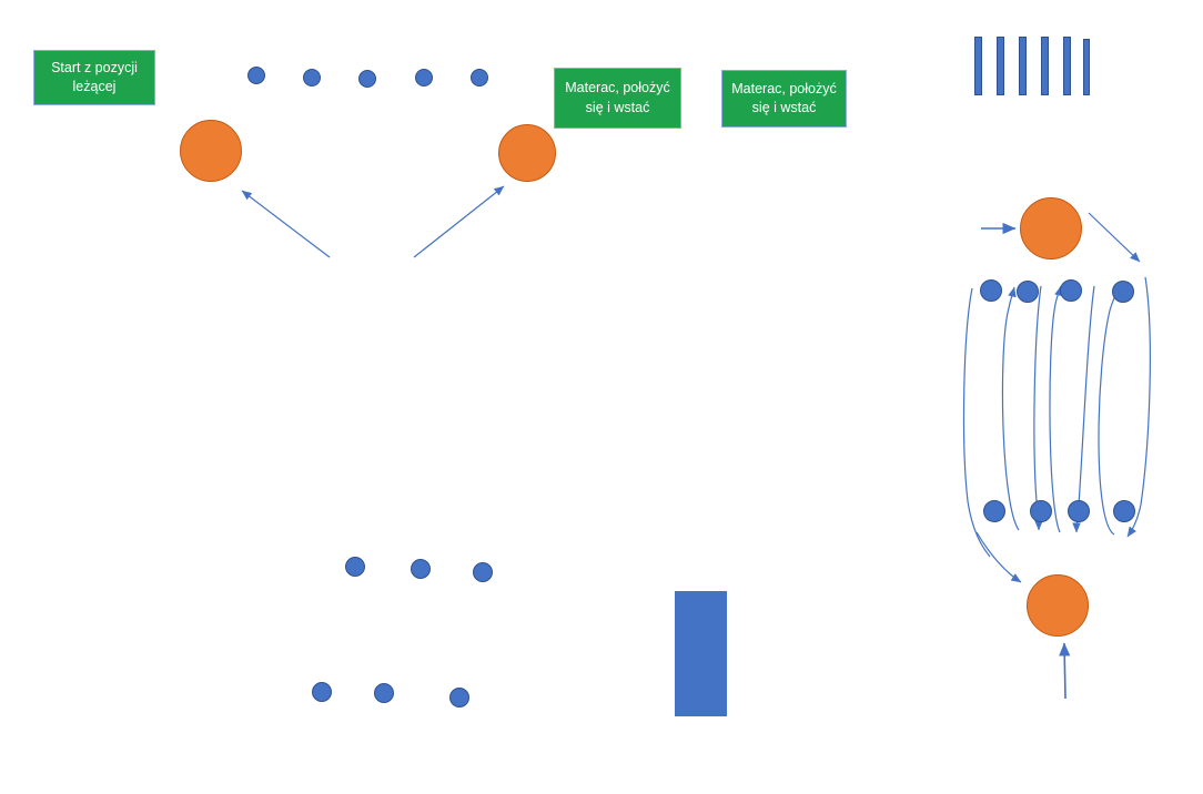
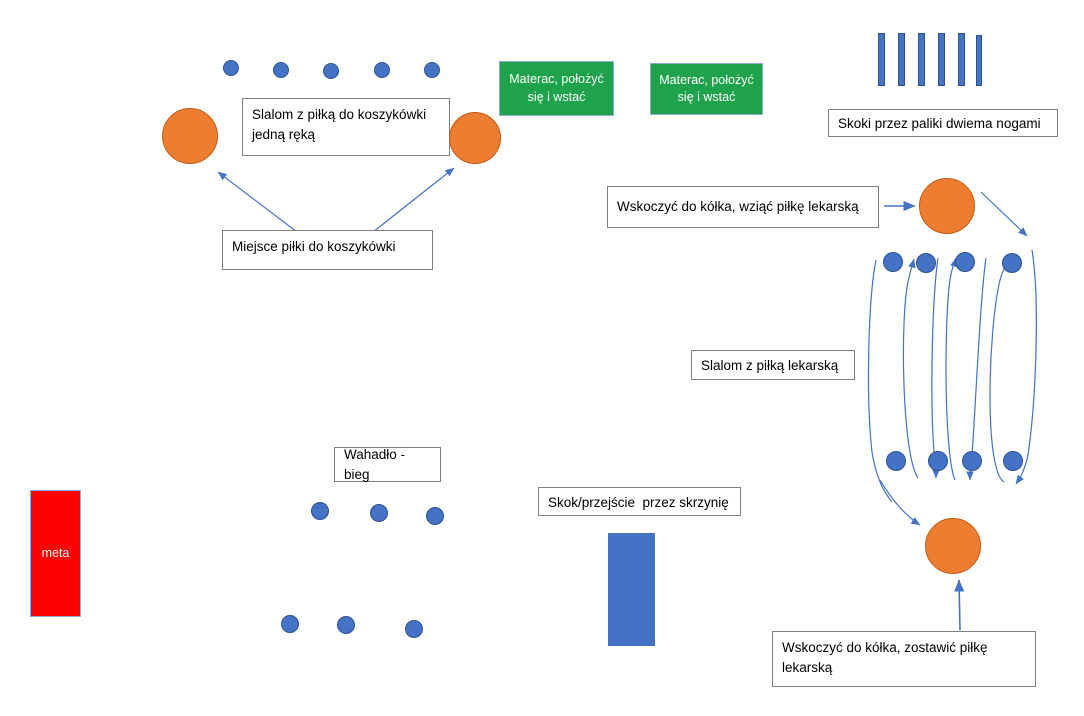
- Start z pozycji leżącej
  Materac, położyć się i wstać
  Materac, położyć się i wstać
+ meta
+ Slalom z piłką do koszykówki jedną ręką
+ Miejsce piłki do koszykówki
+ Skoki przez paliki dwiema nogami
+ Wskoczyć do kółka, wziąć piłkę lekarską
+ Slalom z piłką lekarską
+ Wahadło - bieg
+ Skok/przejście przez skrzynię
+ Wskoczyć do kółka, zostawić piłkę lekarską
